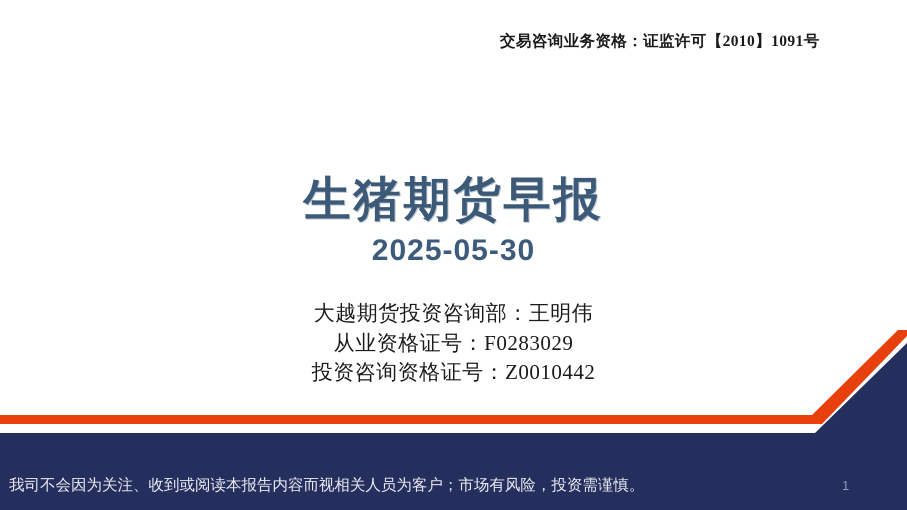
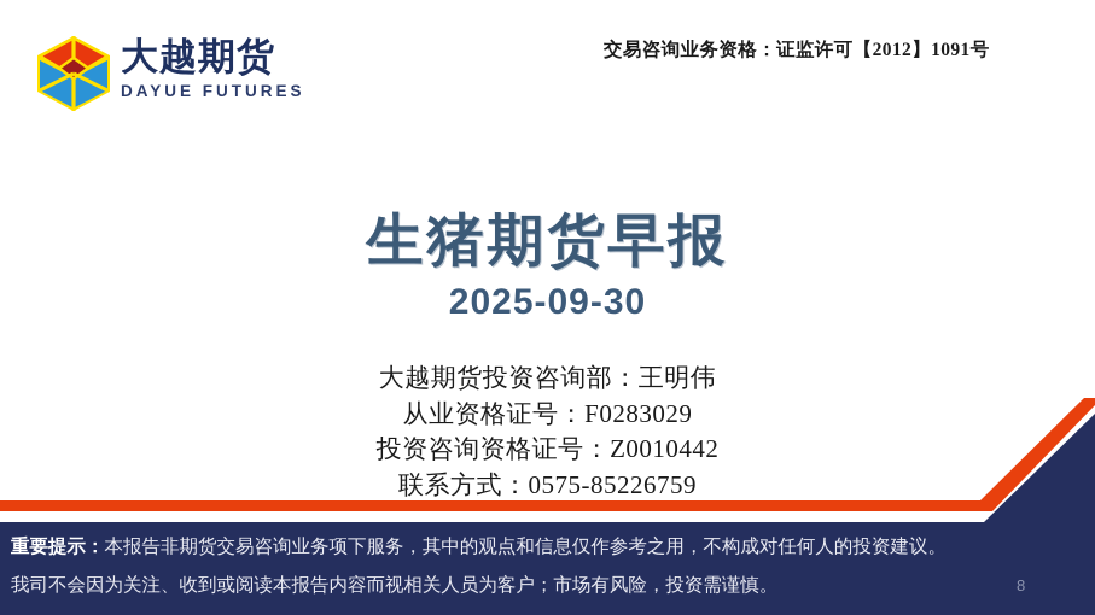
+ 大越期货
+ DAYUE FUTURES
- 交易咨询业务资格：证监许可【2010】1091号
+ 交易咨询业务资格：证监许可【2012】1091号
  生猪期货早报
- 2025-05-30
+ 2025-09-30
  大越期货投资咨询部：王明伟
  从业资格证号：F0283029
  投资咨询资格证号：Z0010442
+ 联系方式：0575-85226759
+ 重要提示：本报告非期货交易咨询业务项下服务，其中的观点和信息仅作参考之用，不构成对任何人的投资建议。
  我司不会因为关注、收到或阅读本报告内容而视相关人员为客户；市场有风险，投资需谨慎。
- 1
+ 8
